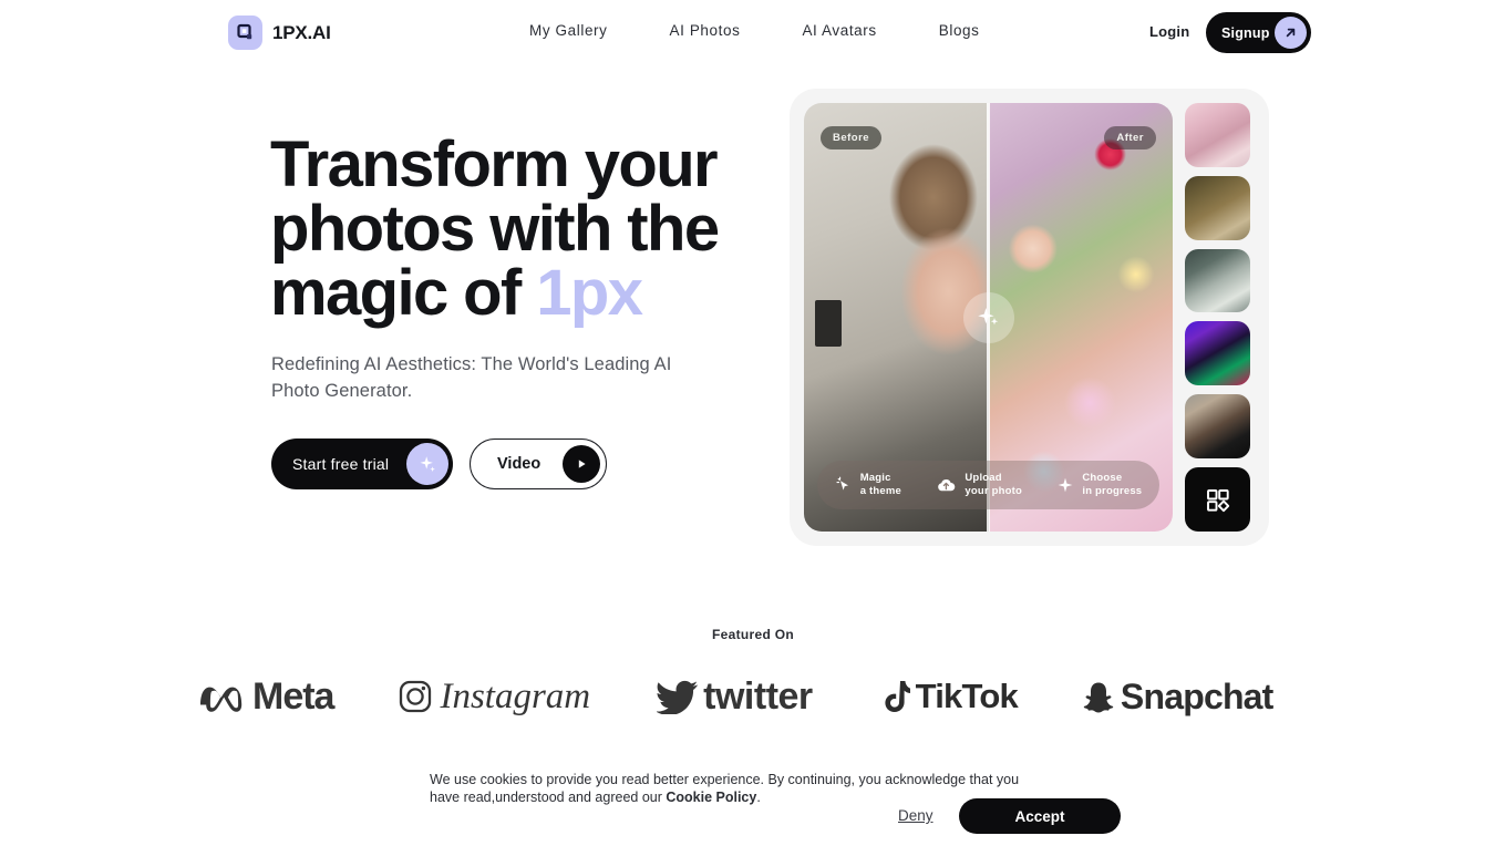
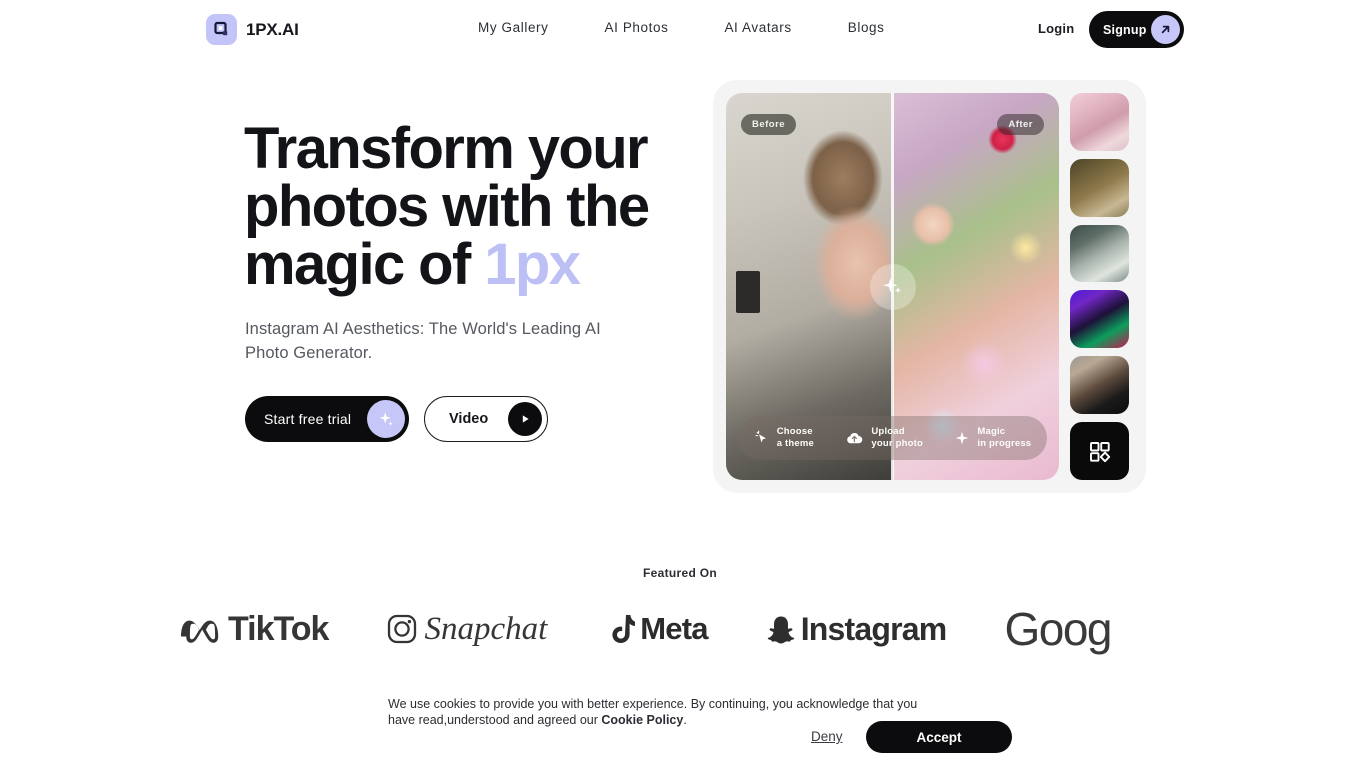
  1PX.AI
  My Gallery
  AI Photos
  AI Avatars
  Blogs
  Login
  Signup
  Transform your
  photos with the
  magic of 1px
- Redefining AI Aesthetics: The World's Leading AI Photo Generator.
+ Instagram AI Aesthetics: The World's Leading AI Photo Generator.
  Start free trial
  Video
  Before
  After
- Magic
+ Choose
  a theme
  Upload
  your photo
- Choose
+ Magic
  in progress
  Featured On
- Meta
+ TikTok
- Instagram
+ Snapchat
- twitter
- TikTok
+ Meta
- Snapchat
+ Instagram
+ Goog
- We use cookies to provide you read better experience. By continuing, you acknowledge that you have read,understood and agreed our Cookie Policy.
+ We use cookies to provide you with better experience. By continuing, you acknowledge that you have read,understood and agreed our Cookie Policy.
  Deny
  Accept
